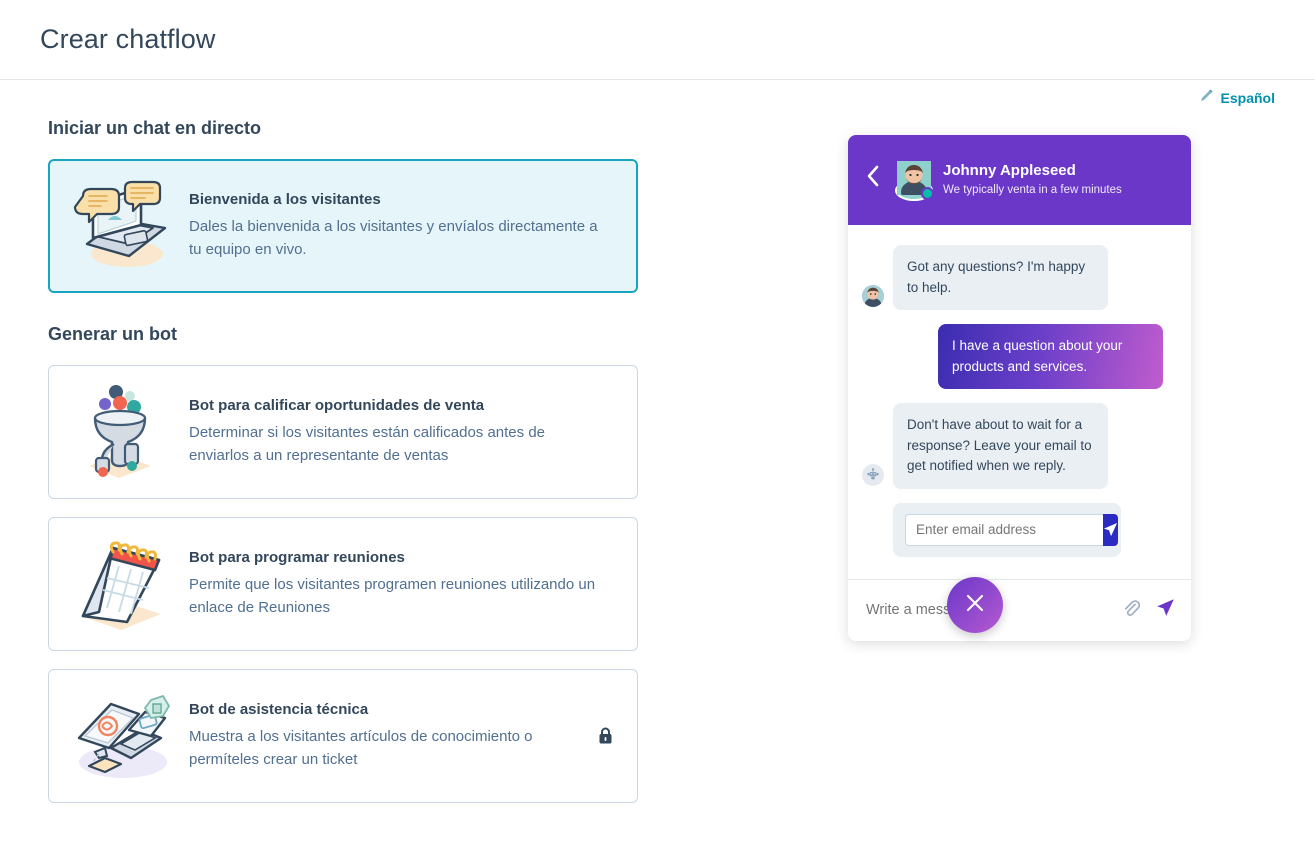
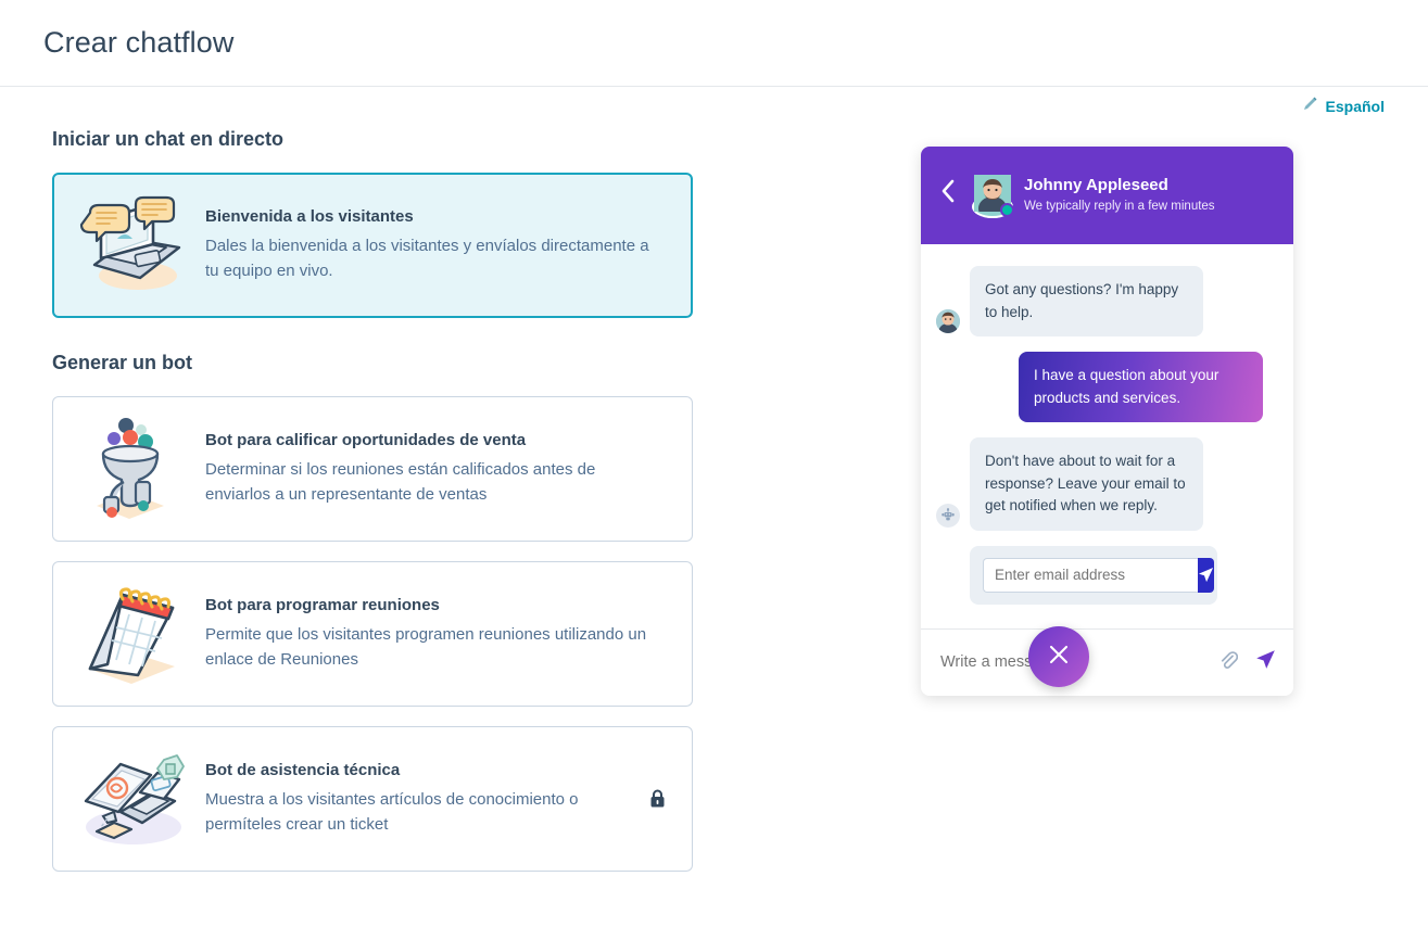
  Crear chatflow
  Iniciar un chat en directo
  Bienvenida a los visitantes
  Dales la bienvenida a los visitantes y envíalos directamente a tu equipo en vivo.
  Generar un bot
  Bot para calificar oportunidades de venta
- Determinar si los visitantes están calificados antes de enviarlos a un representante de ventas
+ Determinar si los reuniones están calificados antes de enviarlos a un representante de ventas
  Bot para programar reuniones
  Permite que los visitantes programen reuniones utilizando un enlace de Reuniones
  Bot de asistencia técnica
  Muestra a los visitantes artículos de conocimiento o permíteles crear un ticket
  Español
  Johnny Appleseed
- We typically venta in a few minutes
+ We typically reply in a few minutes
  Got any questions? I'm happy to help.
  I have a question about your products and services.
  Don't have about to wait for a response? Leave your email to get notified when we reply.
  Enter email address
